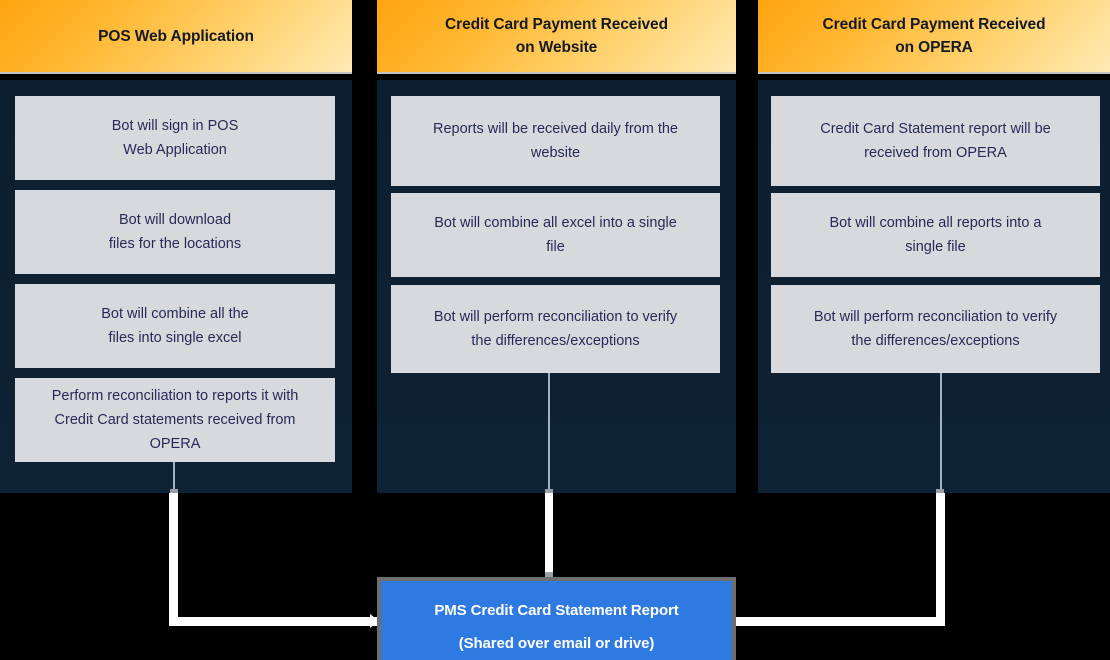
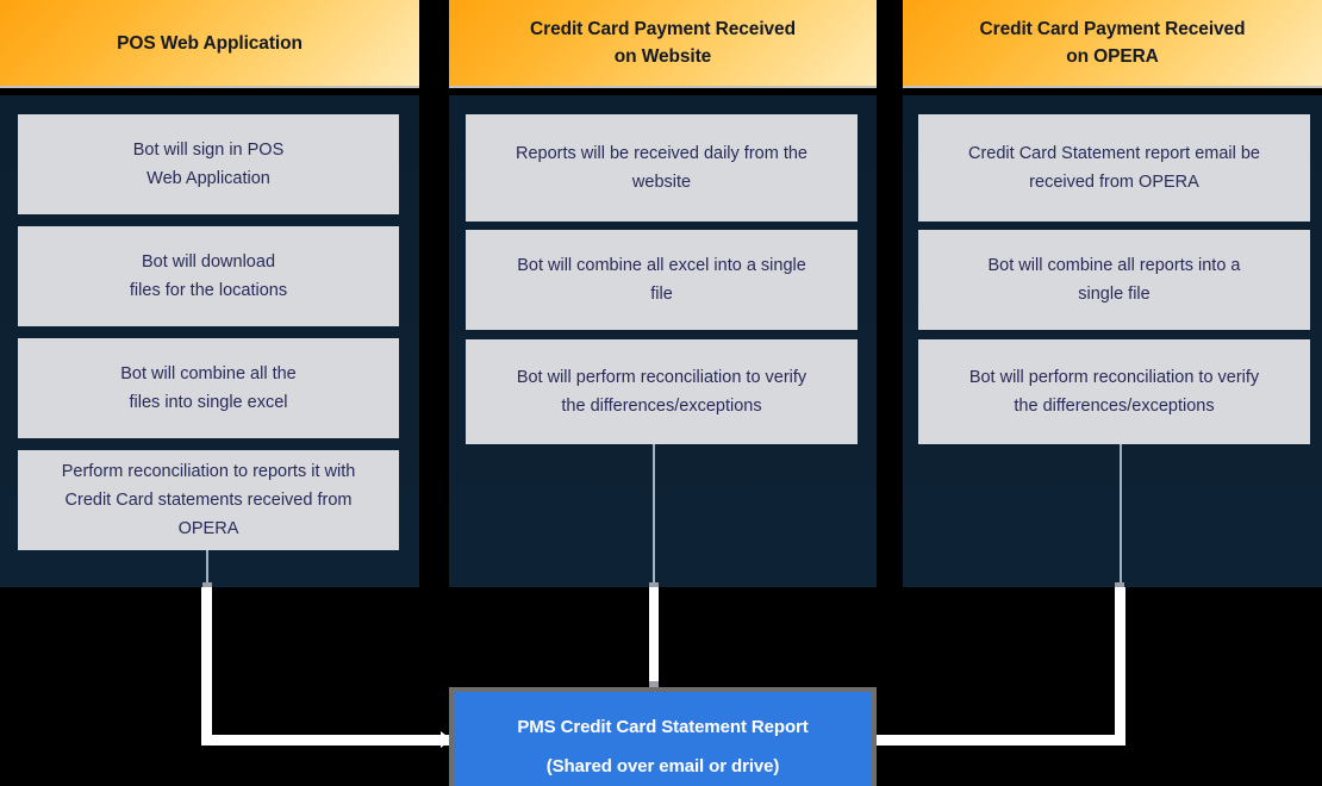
  POS Web Application
  Bot will sign in POS
  Web Application
  Bot will download
  files for the locations
  Bot will combine all the
  files into single excel
  Perform reconciliation to reports it with
  Credit Card statements received from
  OPERA
  Credit Card Payment Received
  on Website
  Reports will be received daily from the
  website
  Bot will combine all excel into a single
  file
  Bot will perform reconciliation to verify
  the differences/exceptions
  Credit Card Payment Received
  on OPERA
- Credit Card Statement report will be
+ Credit Card Statement report email be
  received from OPERA
  Bot will combine all reports into a
  single file
  Bot will perform reconciliation to verify
  the differences/exceptions
  PMS Credit Card Statement Report
  (Shared over email or drive)
